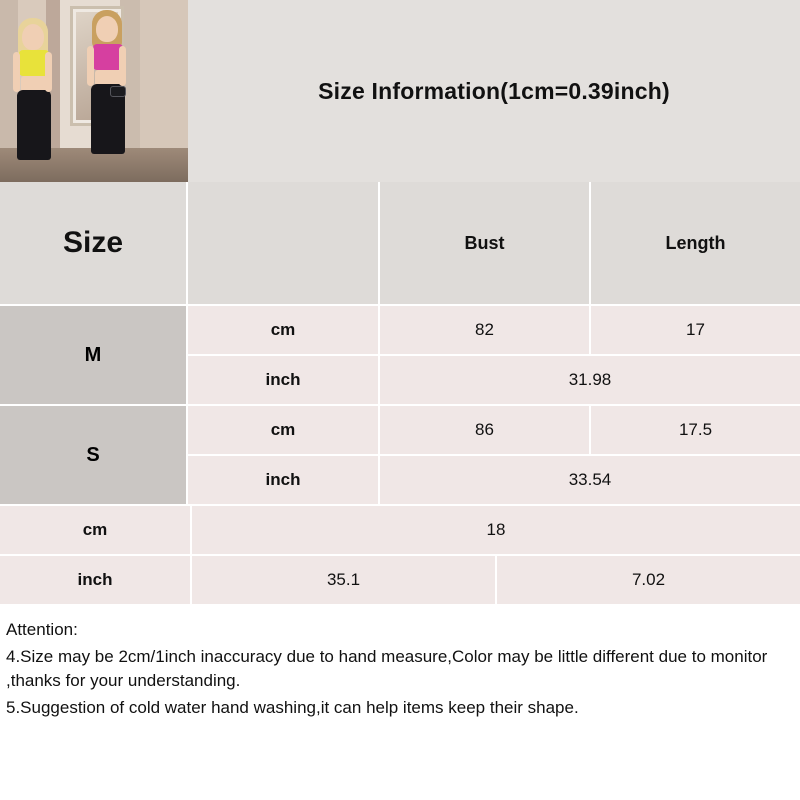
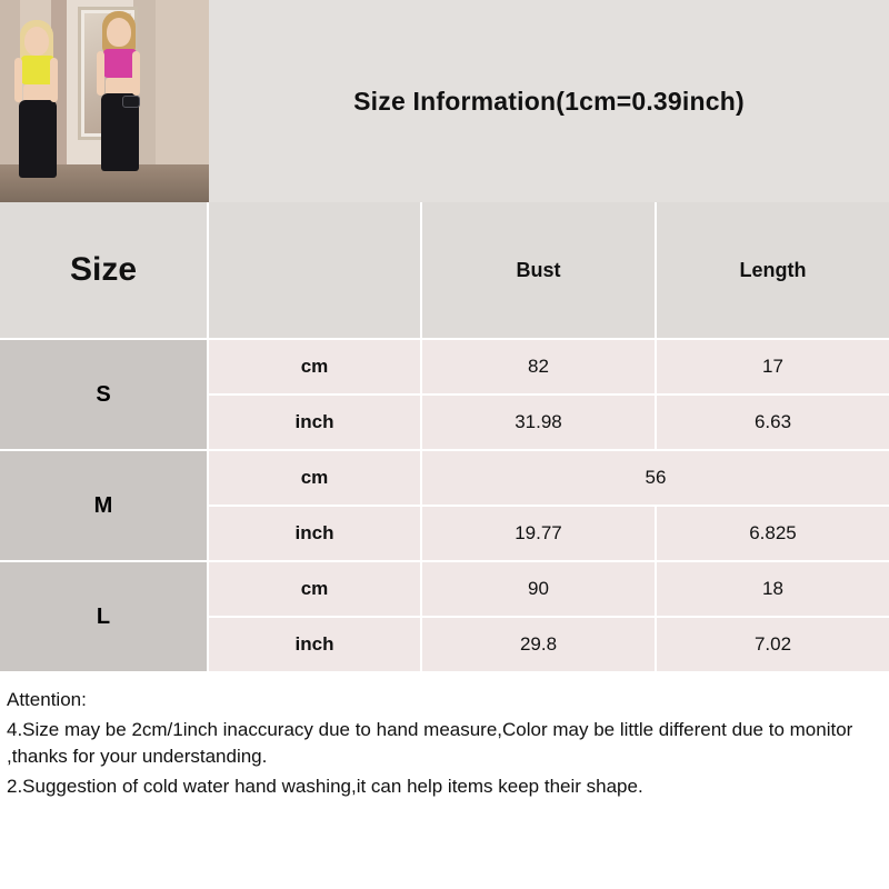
  Size Information(1cm=0.39inch)
  Size
  Bust
  Length
- M
+ S
  cm
  82
  17
  inch
  31.98
+ 6.63
- S
+ M
  cm
- 86
+ 56
- 17.5
  inch
- 33.54
+ 19.77
+ 6.825
+ L
  cm
+ 90
  18
  inch
- 35.1
+ 29.8
  7.02
  Attention:
  4.Size may be 2cm/1inch inaccuracy due to hand measure,Color may be little different due to monitor ,thanks for your understanding.
- 5.Suggestion of cold water hand washing,it can help items keep their shape.
+ 2.Suggestion of cold water hand washing,it can help items keep their shape.
